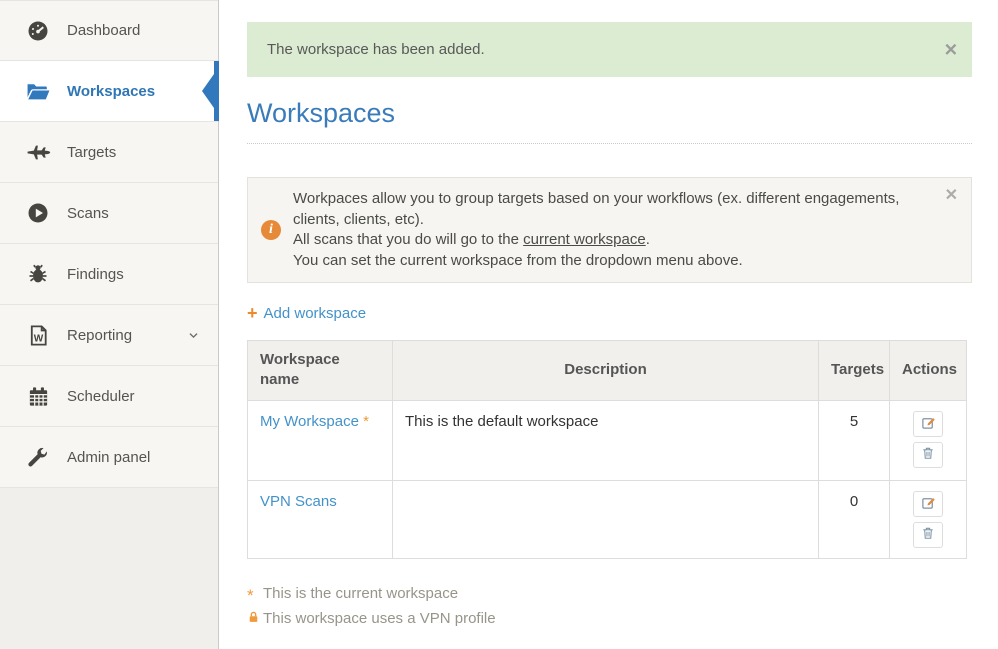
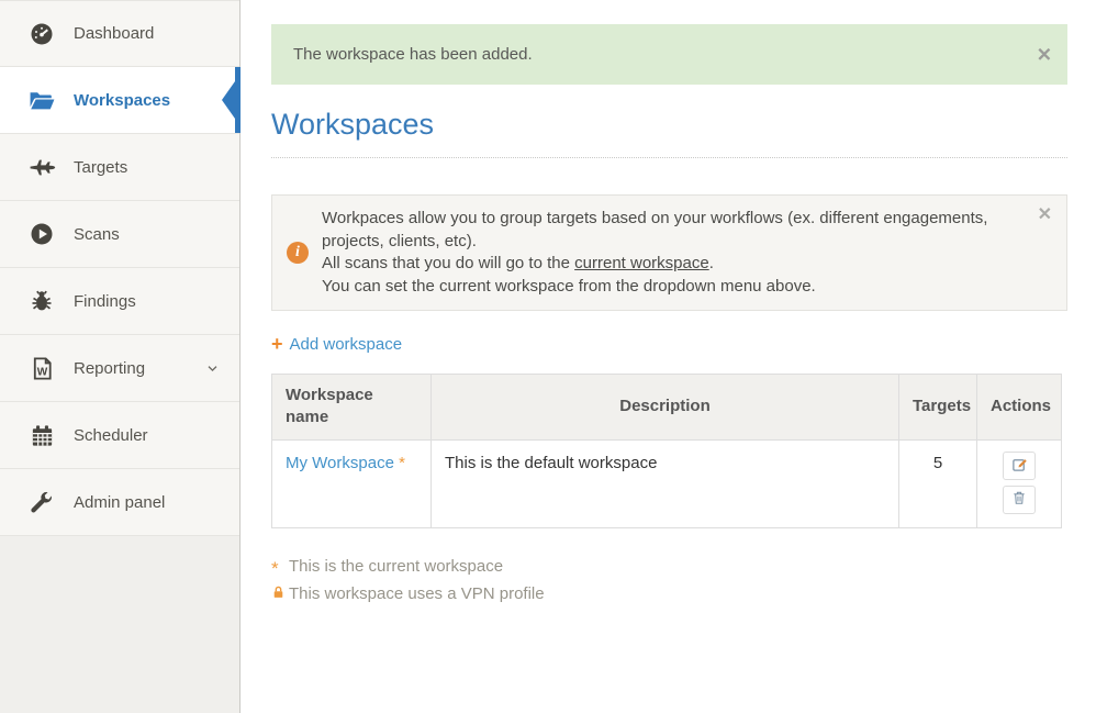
  Dashboard
  Workspaces
  Targets
  Scans
  Findings
  W
  Reporting
  Scheduler
  Admin panel
  The workspace has been added.
  ✕
  Workspaces
  i
- Workpaces allow you to group targets based on your workflows (ex. different engagements, clients, clients, etc).
+ Workpaces allow you to group targets based on your workflows (ex. different engagements, projects, clients, etc).
  All scans that you do will go to the current workspace.
  You can set the current workspace from the dropdown menu above.
  ✕
  +
  Add workspace
  Workspace name	Description	Targets	Actions
  My Workspace *	This is the default workspace	5
- VPN Scans		0
  *
  This is the current workspace
  This workspace uses a VPN profile
